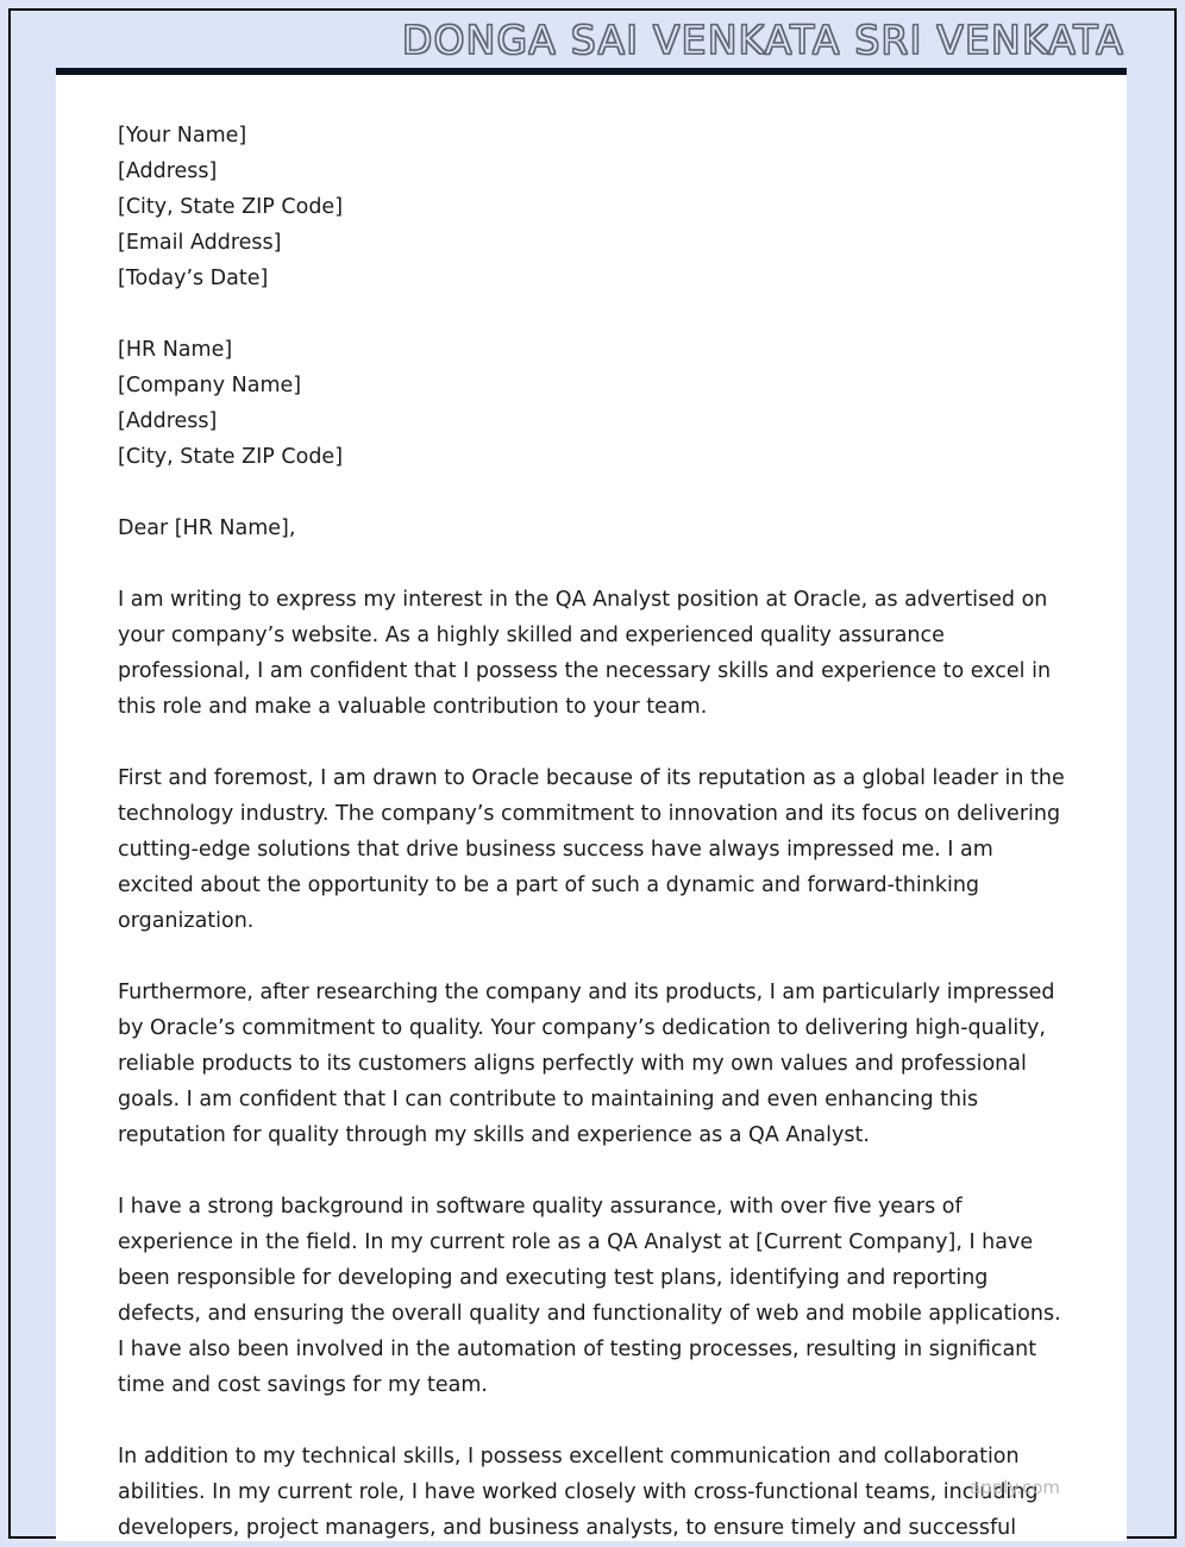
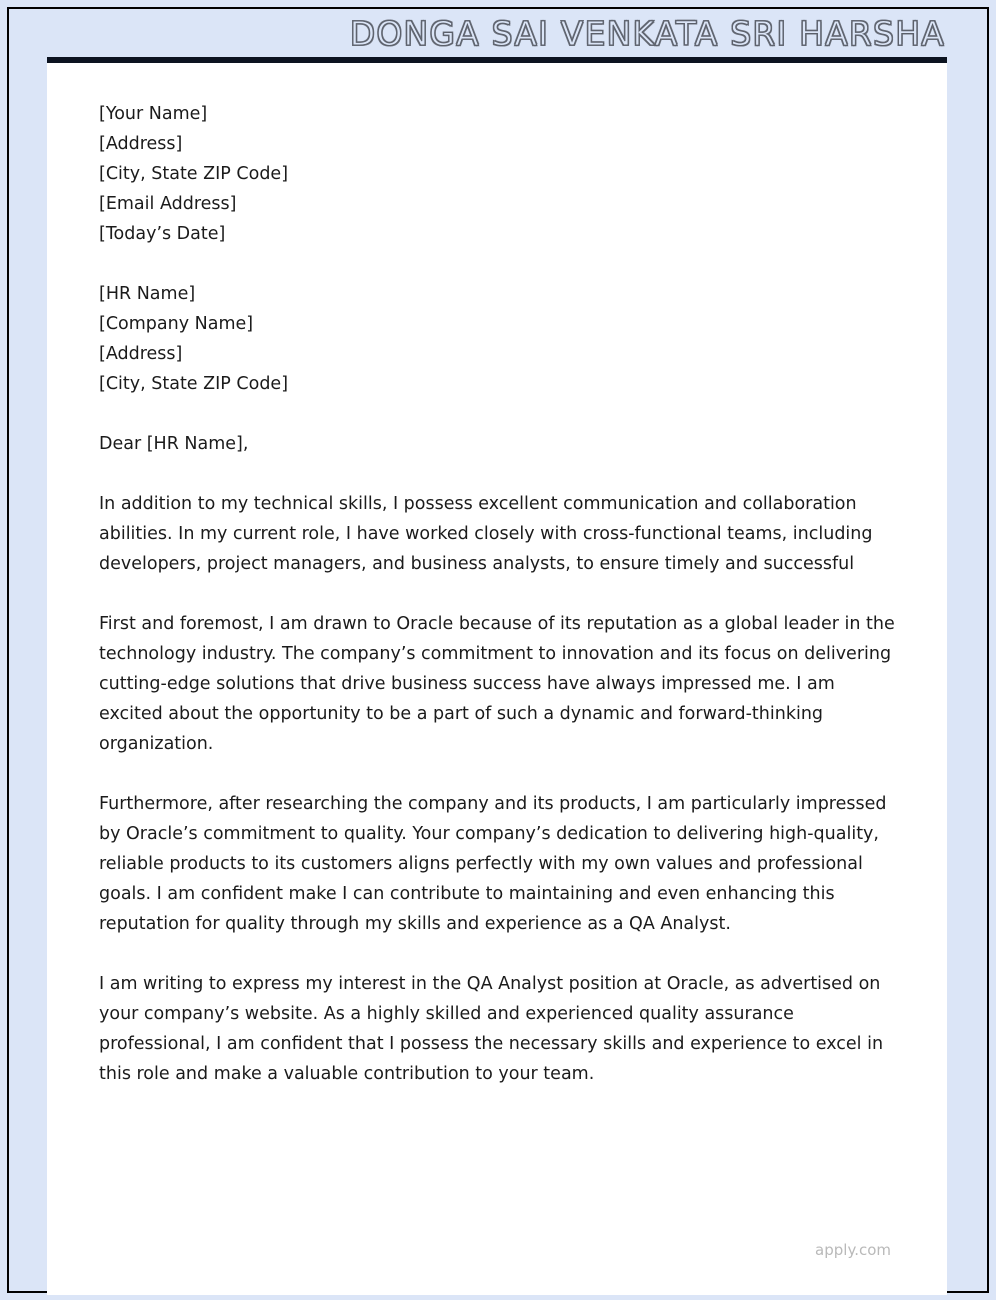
- DONGA SAI VENKATA SRI VENKATA
+ DONGA SAI VENKATA SRI HARSHA
  [Your Name]
  [Address]
  [City, State ZIP Code]
  [Email Address]
  [Today’s Date]
  [HR Name]
  [Company Name]
  [Address]
  [City, State ZIP Code]
  Dear [HR Name],
- I am writing to express my interest in the QA Analyst position at Oracle, as advertised on your company’s website. As a highly skilled and experienced quality assurance professional, I am confident that I possess the necessary skills and experience to excel in this role and make a valuable contribution to your team.
+ In addition to my technical skills, I possess excellent communication and collaboration abilities. In my current role, I have worked closely with cross-functional teams, including developers, project managers, and business analysts, to ensure timely and successful
  First and foremost, I am drawn to Oracle because of its reputation as a global leader in the technology industry. The company’s commitment to innovation and its focus on delivering cutting-edge solutions that drive business success have always impressed me. I am excited about the opportunity to be a part of such a dynamic and forward-thinking organization.
- Furthermore, after researching the company and its products, I am particularly impressed by Oracle’s commitment to quality. Your company’s dedication to delivering high-quality, reliable products to its customers aligns perfectly with my own values and professional goals. I am confident that I can contribute to maintaining and even enhancing this reputation for quality through my skills and experience as a QA Analyst.
+ Furthermore, after researching the company and its products, I am particularly impressed by Oracle’s commitment to quality. Your company’s dedication to delivering high-quality, reliable products to its customers aligns perfectly with my own values and professional goals. I am confident make I can contribute to maintaining and even enhancing this reputation for quality through my skills and experience as a QA Analyst.
- I have a strong background in software quality assurance, with over five years of experience in the field. In my current role as a QA Analyst at [Current Company], I have been responsible for developing and executing test plans, identifying and reporting defects, and ensuring the overall quality and functionality of web and mobile applications. I have also been involved in the automation of testing processes, resulting in significant time and cost savings for my team.
- In addition to my technical skills, I possess excellent communication and collaboration abilities. In my current role, I have worked closely with cross-functional teams, including developers, project managers, and business analysts, to ensure timely and successful
+ I am writing to express my interest in the QA Analyst position at Oracle, as advertised on your company’s website. As a highly skilled and experienced quality assurance professional, I am confident that I possess the necessary skills and experience to excel in this role and make a valuable contribution to your team.
  apply.com
